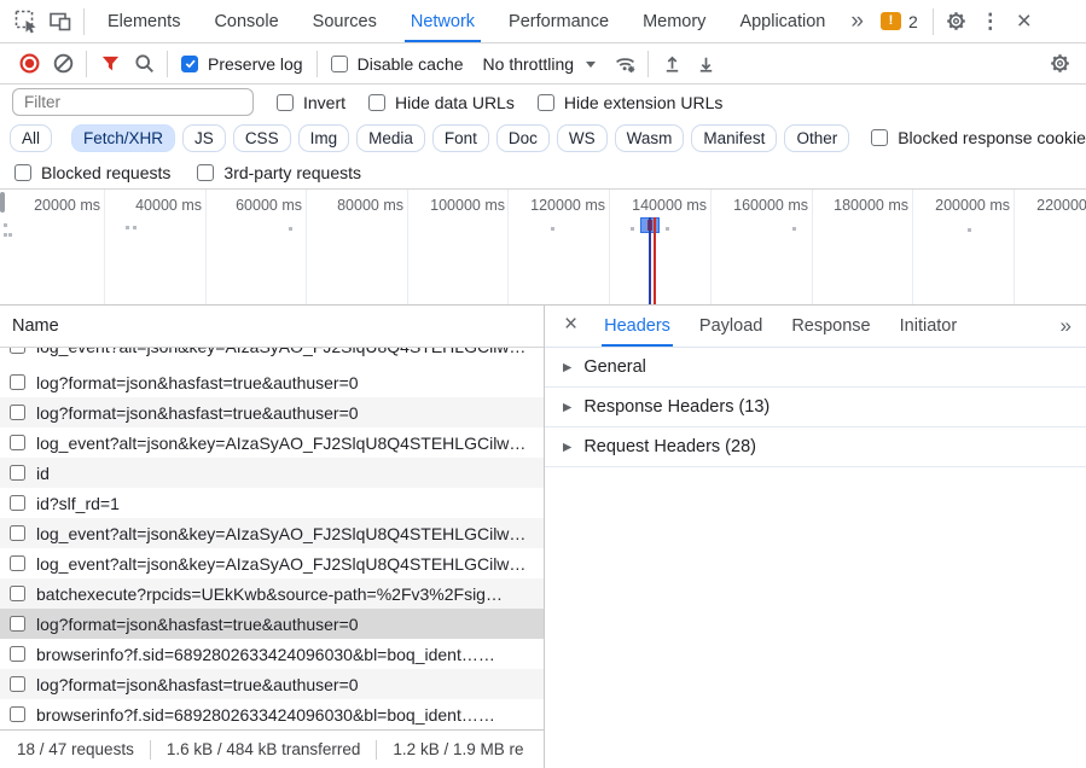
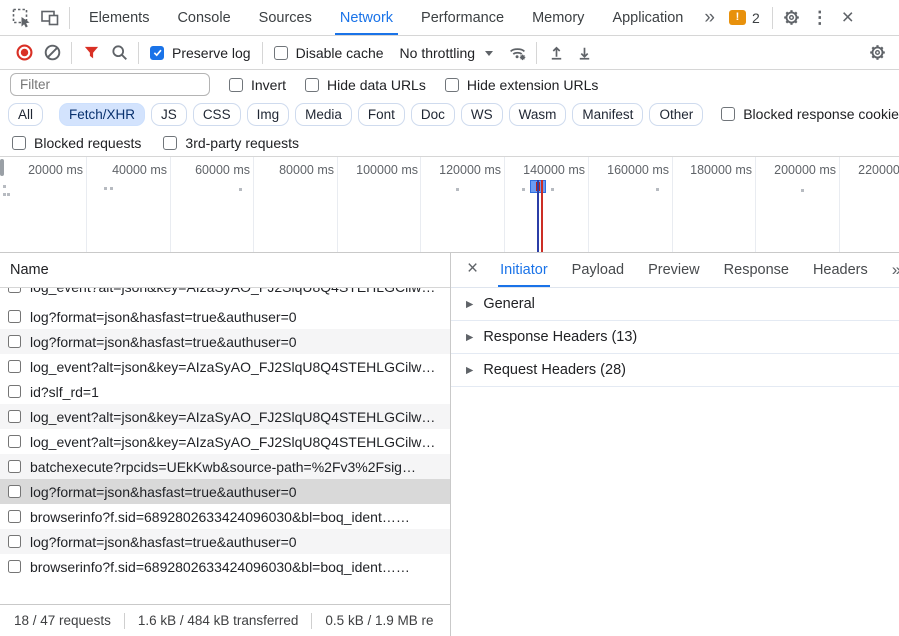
  Elements
  Console
  Sources
  Network
  Performance
  Memory
  Application
  »
  !
  2
  ⋮
  ×
  Preserve log
  Disable cache
  No throttling
  Filter
  Invert
  Hide data URLs
  Hide extension URLs
  All
  Fetch/XHR
  JS
  CSS
  Img
  Media
  Font
  Doc
  WS
  Wasm
  Manifest
  Other
  Blocked response cookie
  Blocked requests
  3rd-party requests
  20000 ms
  40000 ms
  60000 ms
  80000 ms
  100000 ms
  120000 ms
  140000 ms
  160000 ms
  180000 ms
  200000 ms
  220000
  Name
  log?format=json&hasfast=true&authuser=0
  log?format=json&hasfast=true&authuser=0
  log_event?alt=json&key=AIzaSyAO_FJ2SlqU8Q4STEHLGCilw…
- id
  id?slf_rd=1
  log_event?alt=json&key=AIzaSyAO_FJ2SlqU8Q4STEHLGCilw…
  log_event?alt=json&key=AIzaSyAO_FJ2SlqU8Q4STEHLGCilw…
  batchexecute?rpcids=UEkKwb&source-path=%2Fv3%2Fsig…
  log?format=json&hasfast=true&authuser=0
  browserinfo?f.sid=6892802633424096030&bl=boq_ident……
  log?format=json&hasfast=true&authuser=0
  browserinfo?f.sid=6892802633424096030&bl=boq_ident……
  18 / 47 requests
  1.6 kB / 484 kB transferred
- 1.2 kB / 1.9 MB re
+ 0.5 kB / 1.9 MB re
  ×
- Headers
+ Initiator
  Payload
+ Preview
  Response
- Initiator
+ Headers
  »
  ▶
  General
  ▶
  Response Headers (13)
  ▶
  Request Headers (28)
